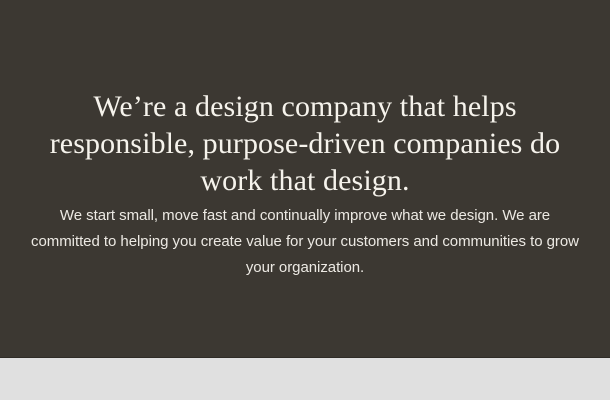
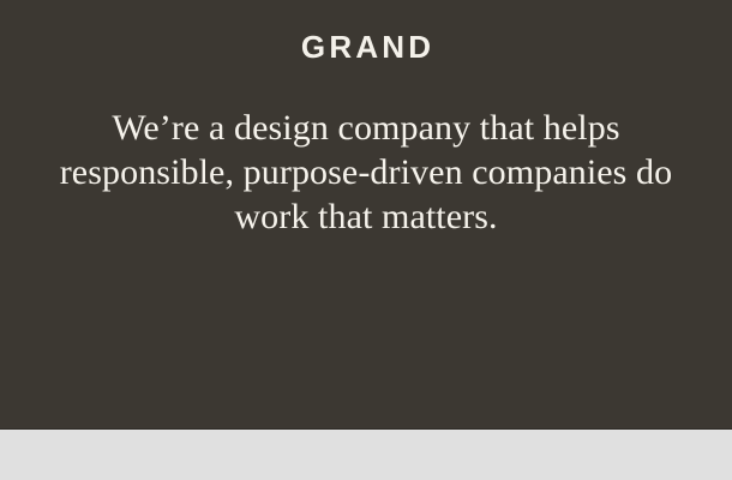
+ GRAND
- We’re a design company that helps responsible, purpose-driven companies do work that design.
+ We’re a design company that helps responsible, purpose-driven companies do work that matters.
- We start small, move fast and continually improve what we design. We are committed to helping you create value for your customers and communities to grow your organization.
